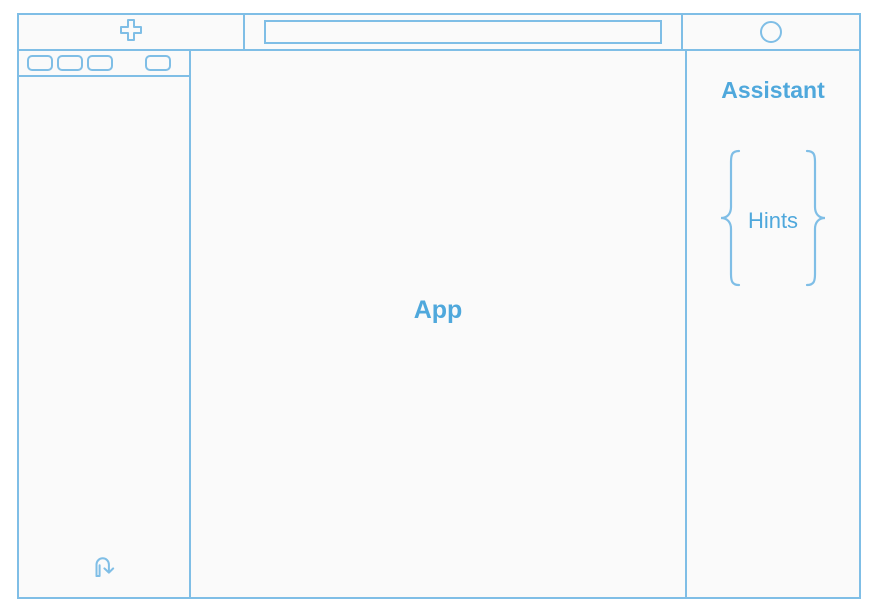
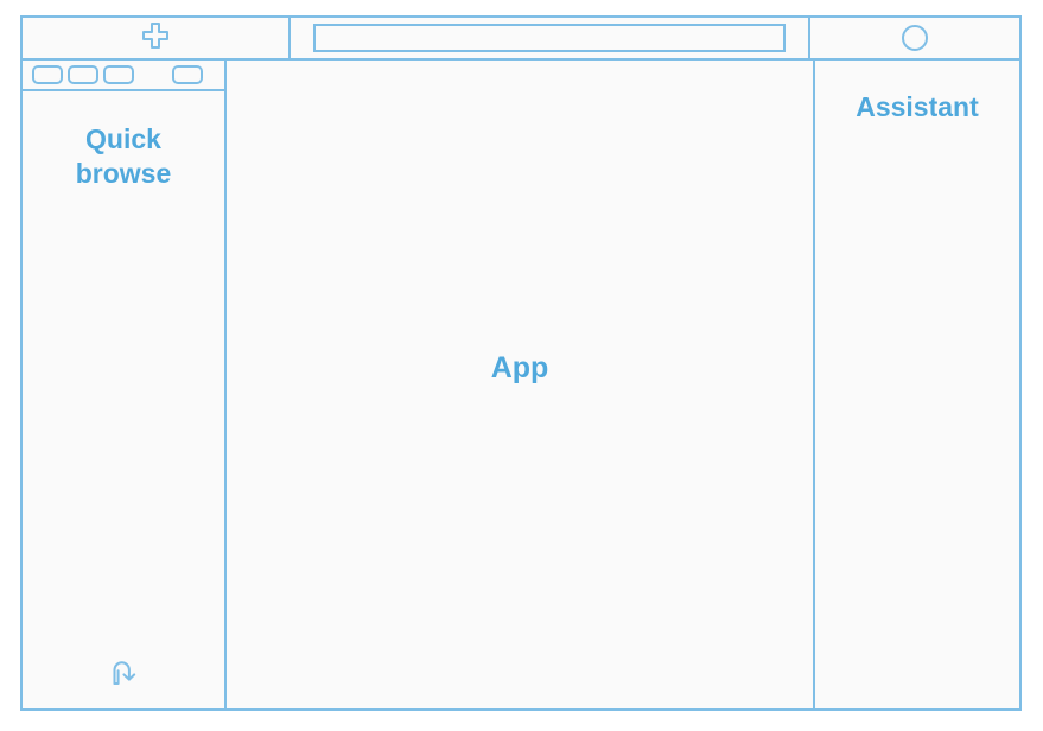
+ Quick browse
  App
  Assistant
- Hints
